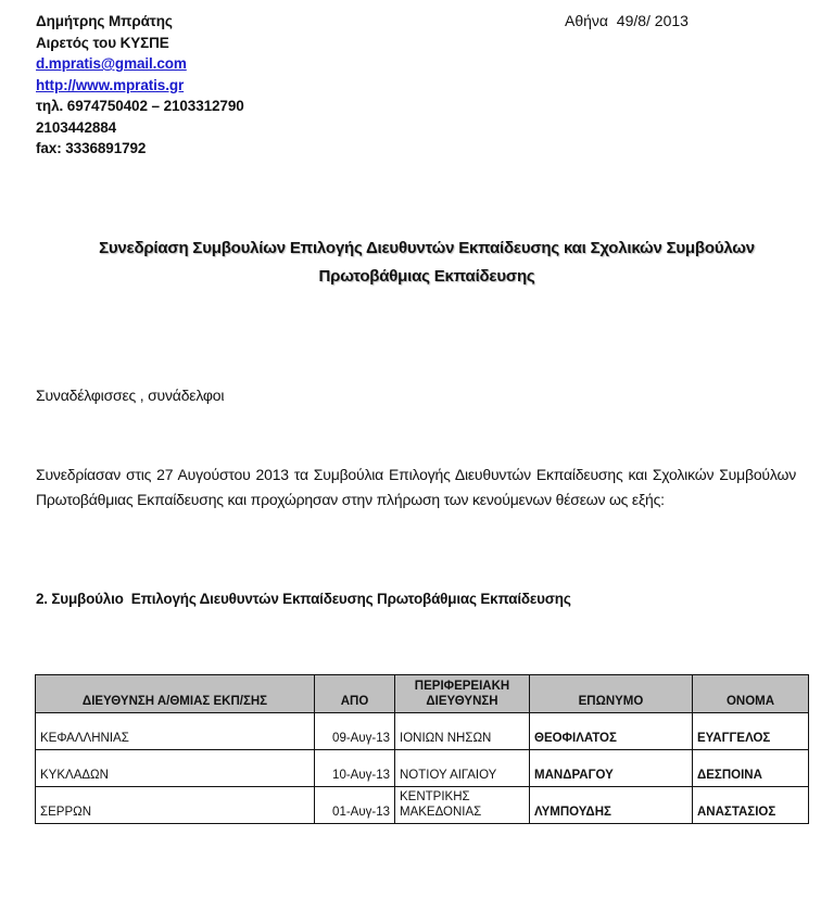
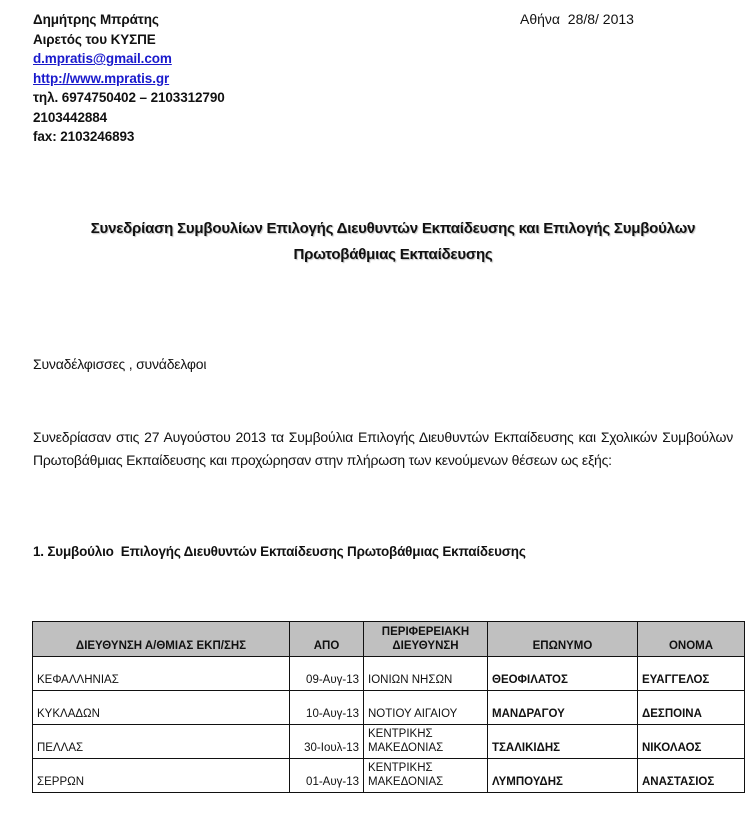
  Δημήτρης Μπράτης
  Αιρετός του ΚΥΣΠΕ
  d.mpratis@gmail.com
  http://www.mpratis.gr
  τηλ. 6974750402 – 2103312790
  2103442884
- fax: 3336891792
+ fax: 2103246893
- Αθήνα 49/8/ 2013
+ Αθήνα 28/8/ 2013
- Συνεδρίαση Συμβουλίων Επιλογής Διευθυντών Εκπαίδευσης και Σχολικών Συμβούλων
+ Συνεδρίαση Συμβουλίων Επιλογής Διευθυντών Εκπαίδευσης και Επιλογής Συμβούλων
  Πρωτοβάθμιας Εκπαίδευσης
  Συναδέλφισσες , συνάδελφοι
  Συνεδρίασαν στις 27 Αυγούστου 2013 τα Συμβούλια Επιλογής Διευθυντών Εκπαίδευσης και Σχολικών Συμβούλων Πρωτοβάθμιας Εκπαίδευσης και προχώρησαν στην πλήρωση των κενούμενων θέσεων ως εξής:
- 2. Συμβούλιο Επιλογής Διευθυντών Εκπαίδευσης Πρωτοβάθμιας Εκπαίδευσης
+ 1. Συμβούλιο Επιλογής Διευθυντών Εκπαίδευσης Πρωτοβάθμιας Εκπαίδευσης
  ΔΙΕΥΘΥΝΣΗ Α/ΘΜΙΑΣ ΕΚΠ/ΣΗΣ	ΑΠΟ	ΠΕΡΙΦΕΡΕΙΑΚΗ ΔΙΕΥΘΥΝΣΗ	ΕΠΩΝΥΜΟ	ΟΝΟΜΑ
  ΚΕΦΑΛΛΗΝΙΑΣ	09-Αυγ-13	ΙΟΝΙΩΝ ΝΗΣΩΝ	ΘΕΟΦΙΛΑΤΟΣ	ΕΥΑΓΓΕΛΟΣ
  ΚΥΚΛΑΔΩΝ	10-Αυγ-13	ΝΟΤΙΟΥ ΑΙΓΑΙΟΥ	ΜΑΝΔΡΑΓΟΥ	ΔΕΣΠΟΙΝΑ
+ ΠΕΛΛΑΣ	30-Ιουλ-13	ΚΕΝΤΡΙΚΗΣ ΜΑΚΕΔΟΝΙΑΣ	ΤΣΑΛΙΚΙΔΗΣ	ΝΙΚΟΛΑΟΣ
  ΣΕΡΡΩΝ	01-Αυγ-13	ΚΕΝΤΡΙΚΗΣ ΜΑΚΕΔΟΝΙΑΣ	ΛΥΜΠΟΥΔΗΣ	ΑΝΑΣΤΑΣΙΟΣ
